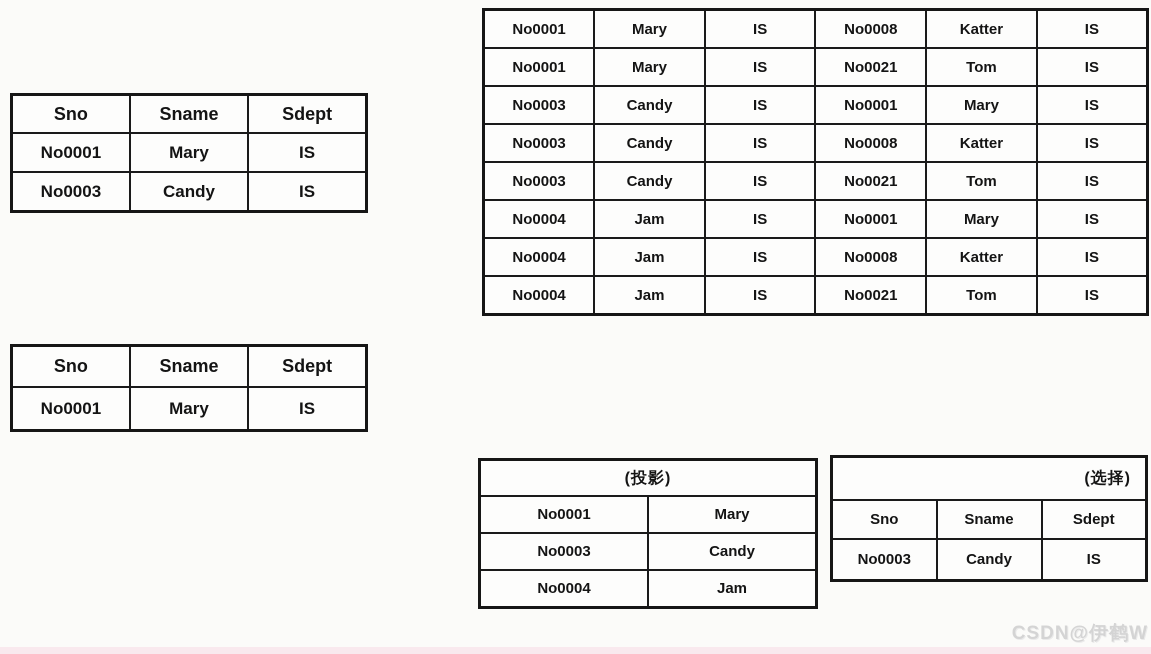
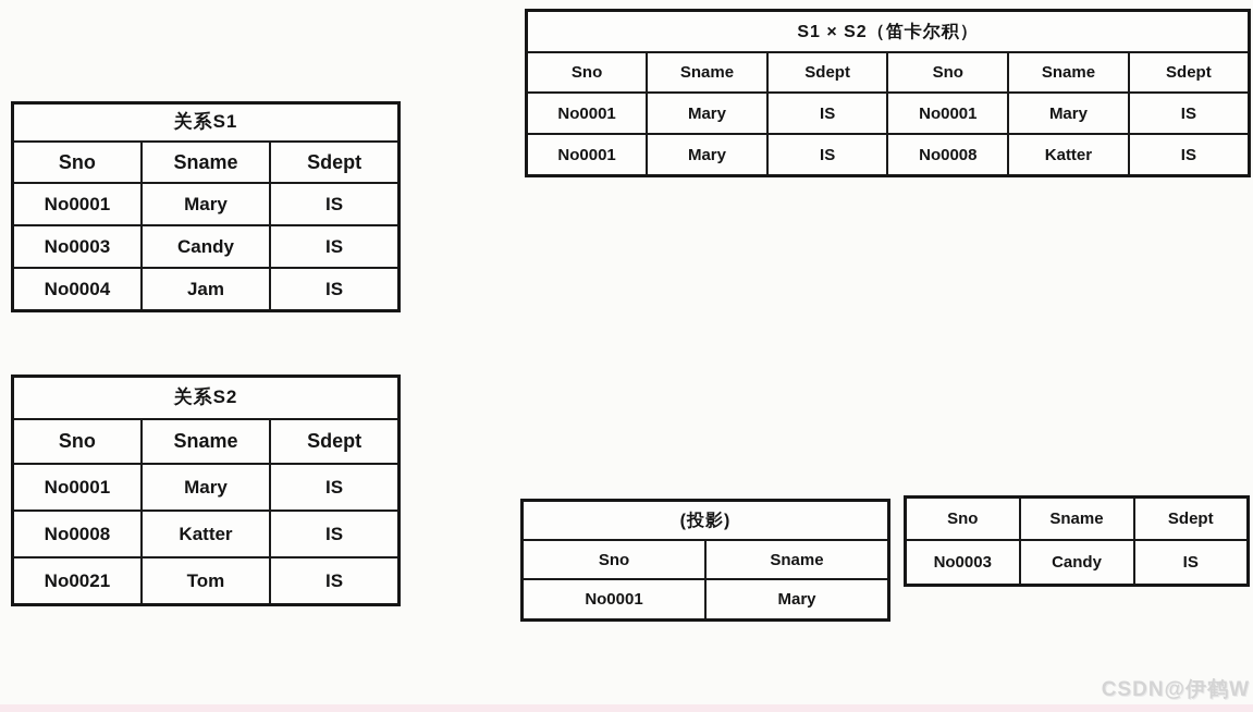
+ 关系S1
  Sno	Sname	Sdept
  No0001	Mary	IS
  No0003	Candy	IS
+ No0004	Jam	IS
+ 关系S2
  Sno	Sname	Sdept
  No0001	Mary	IS
+ No0008	Katter	IS
+ No0021	Tom	IS
+ S1 × S2（笛卡尔积）
+ Sno	Sname	Sdept	Sno	Sname	Sdept
+ No0001	Mary	IS	No0001	Mary	IS
  No0001	Mary	IS	No0008	Katter	IS
- No0001	Mary	IS	No0021	Tom	IS
- No0003	Candy	IS	No0001	Mary	IS
- No0003	Candy	IS	No0008	Katter	IS
- No0003	Candy	IS	No0021	Tom	IS
- No0004	Jam	IS	No0001	Mary	IS
- No0004	Jam	IS	No0008	Katter	IS
- No0004	Jam	IS	No0021	Tom	IS
  (投影)
+ Sno	Sname
  No0001	Mary
- No0003	Candy
- No0004	Jam
- (选择)
  Sno	Sname	Sdept
  No0003	Candy	IS
  CSDN@伊鹤W
